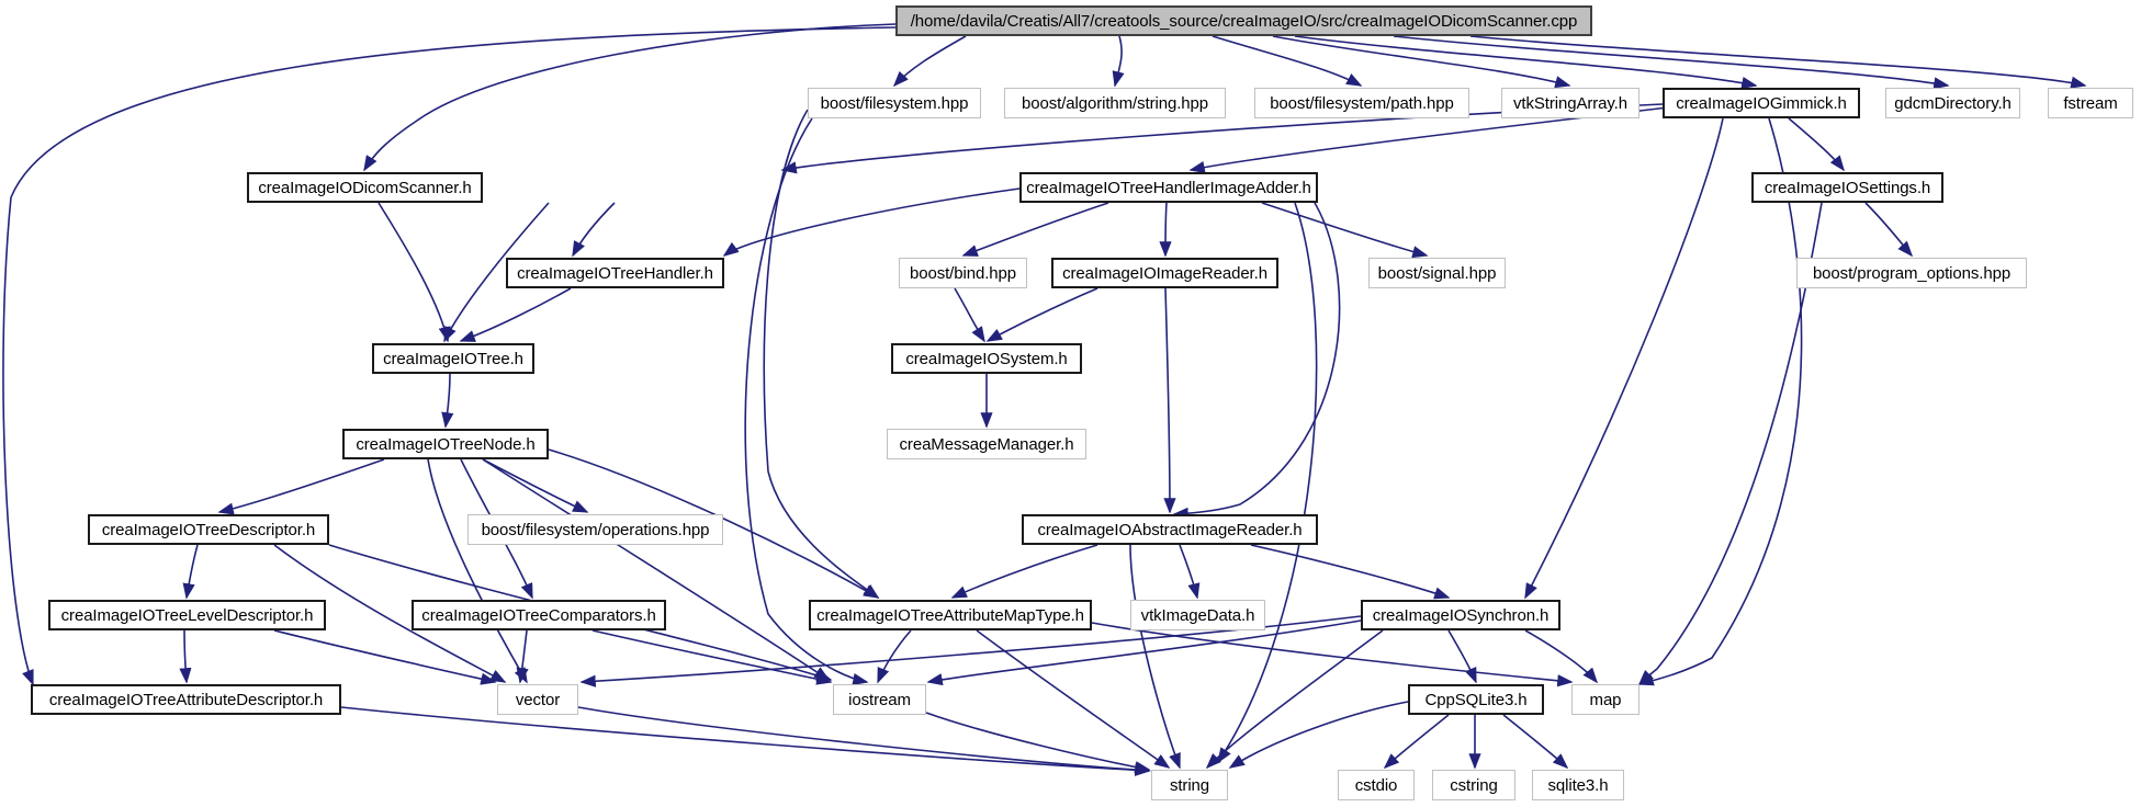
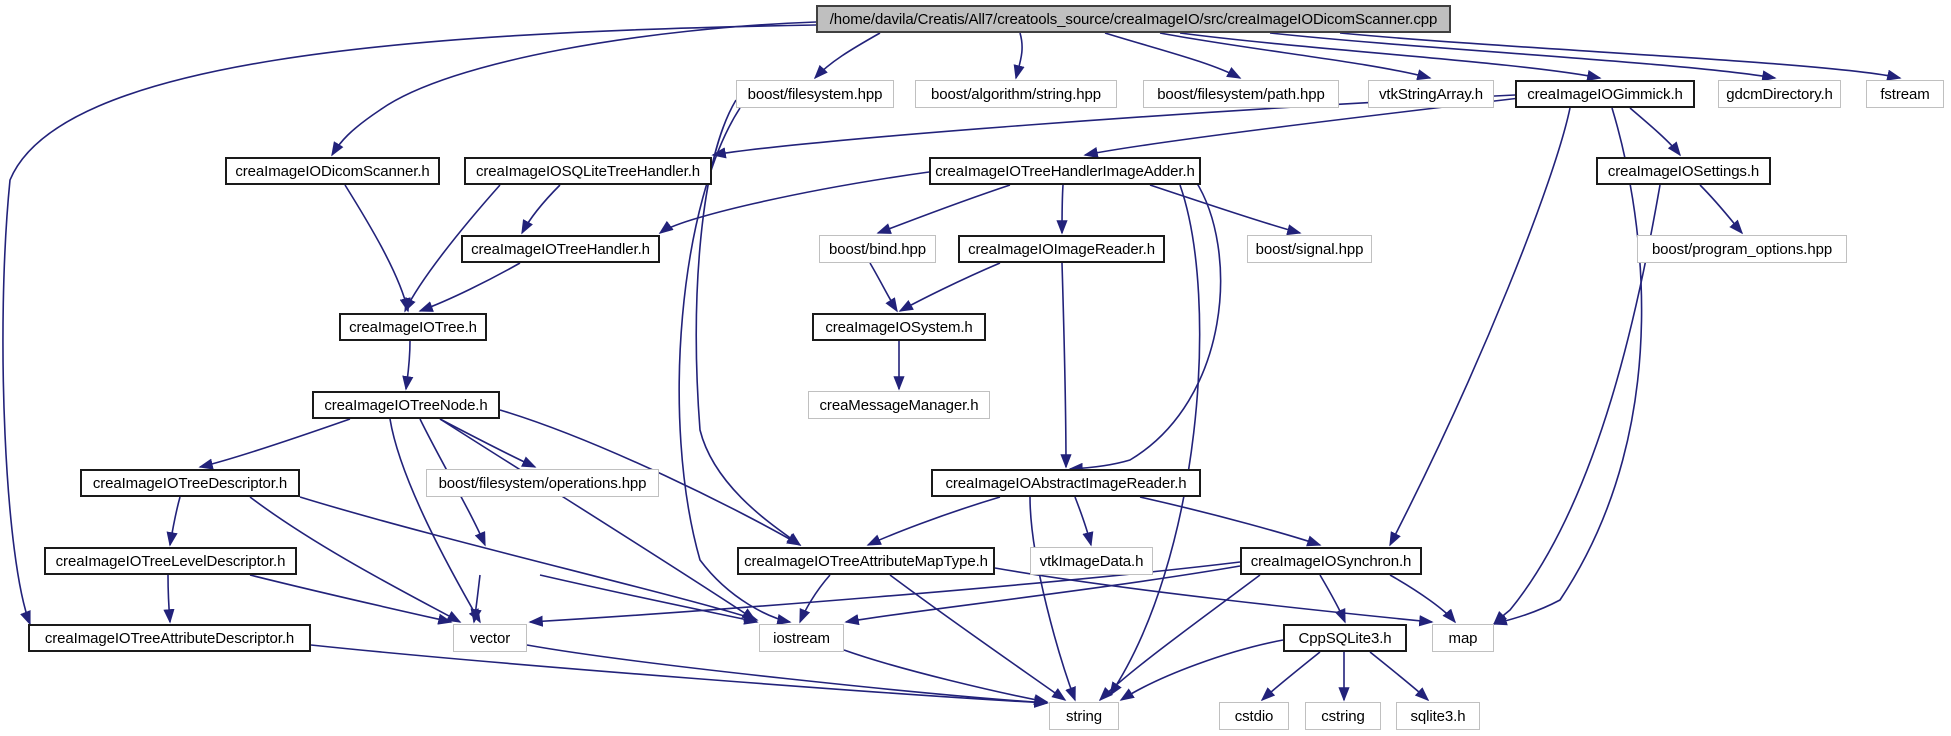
  /home/davila/Creatis/All7/creatools_source/creaImageIO/src/creaImageIODicomScanner.cpp
  boost/filesystem.hpp
  boost/algorithm/string.hpp
  boost/filesystem/path.hpp
  vtkStringArray.h
  creaImageIOGimmick.h
  gdcmDirectory.h
  fstream
  creaImageIODicomScanner.h
+ creaImageIOSQLiteTreeHandler.h
  creaImageIOTreeHandlerImageAdder.h
  creaImageIOSettings.h
  creaImageIOTreeHandler.h
  boost/bind.hpp
  creaImageIOImageReader.h
  boost/signal.hpp
  boost/program_options.hpp
  creaImageIOTree.h
  creaImageIOSystem.h
  creaImageIOTreeNode.h
  creaMessageManager.h
  creaImageIOTreeDescriptor.h
  boost/filesystem/operations.hpp
  creaImageIOAbstractImageReader.h
  creaImageIOTreeLevelDescriptor.h
- creaImageIOTreeComparators.h
  creaImageIOTreeAttributeMapType.h
  vtkImageData.h
  creaImageIOSynchron.h
  creaImageIOTreeAttributeDescriptor.h
  vector
  iostream
  CppSQLite3.h
  map
  string
  cstdio
  cstring
  sqlite3.h
